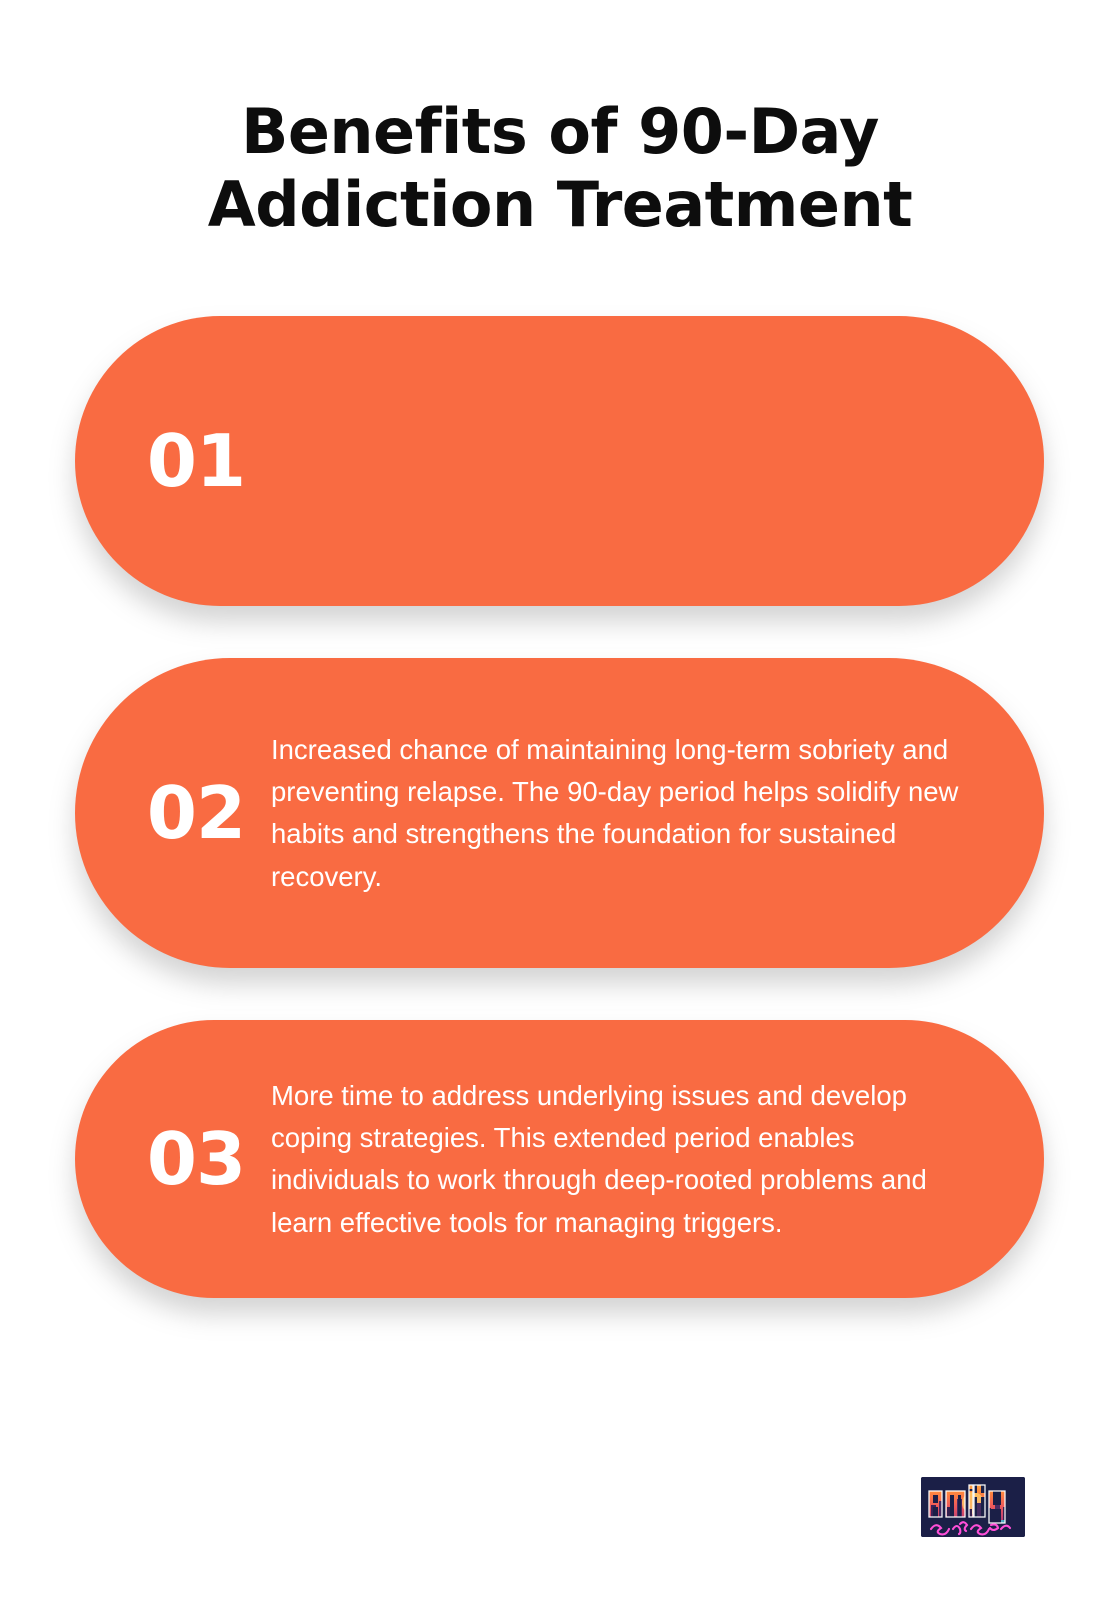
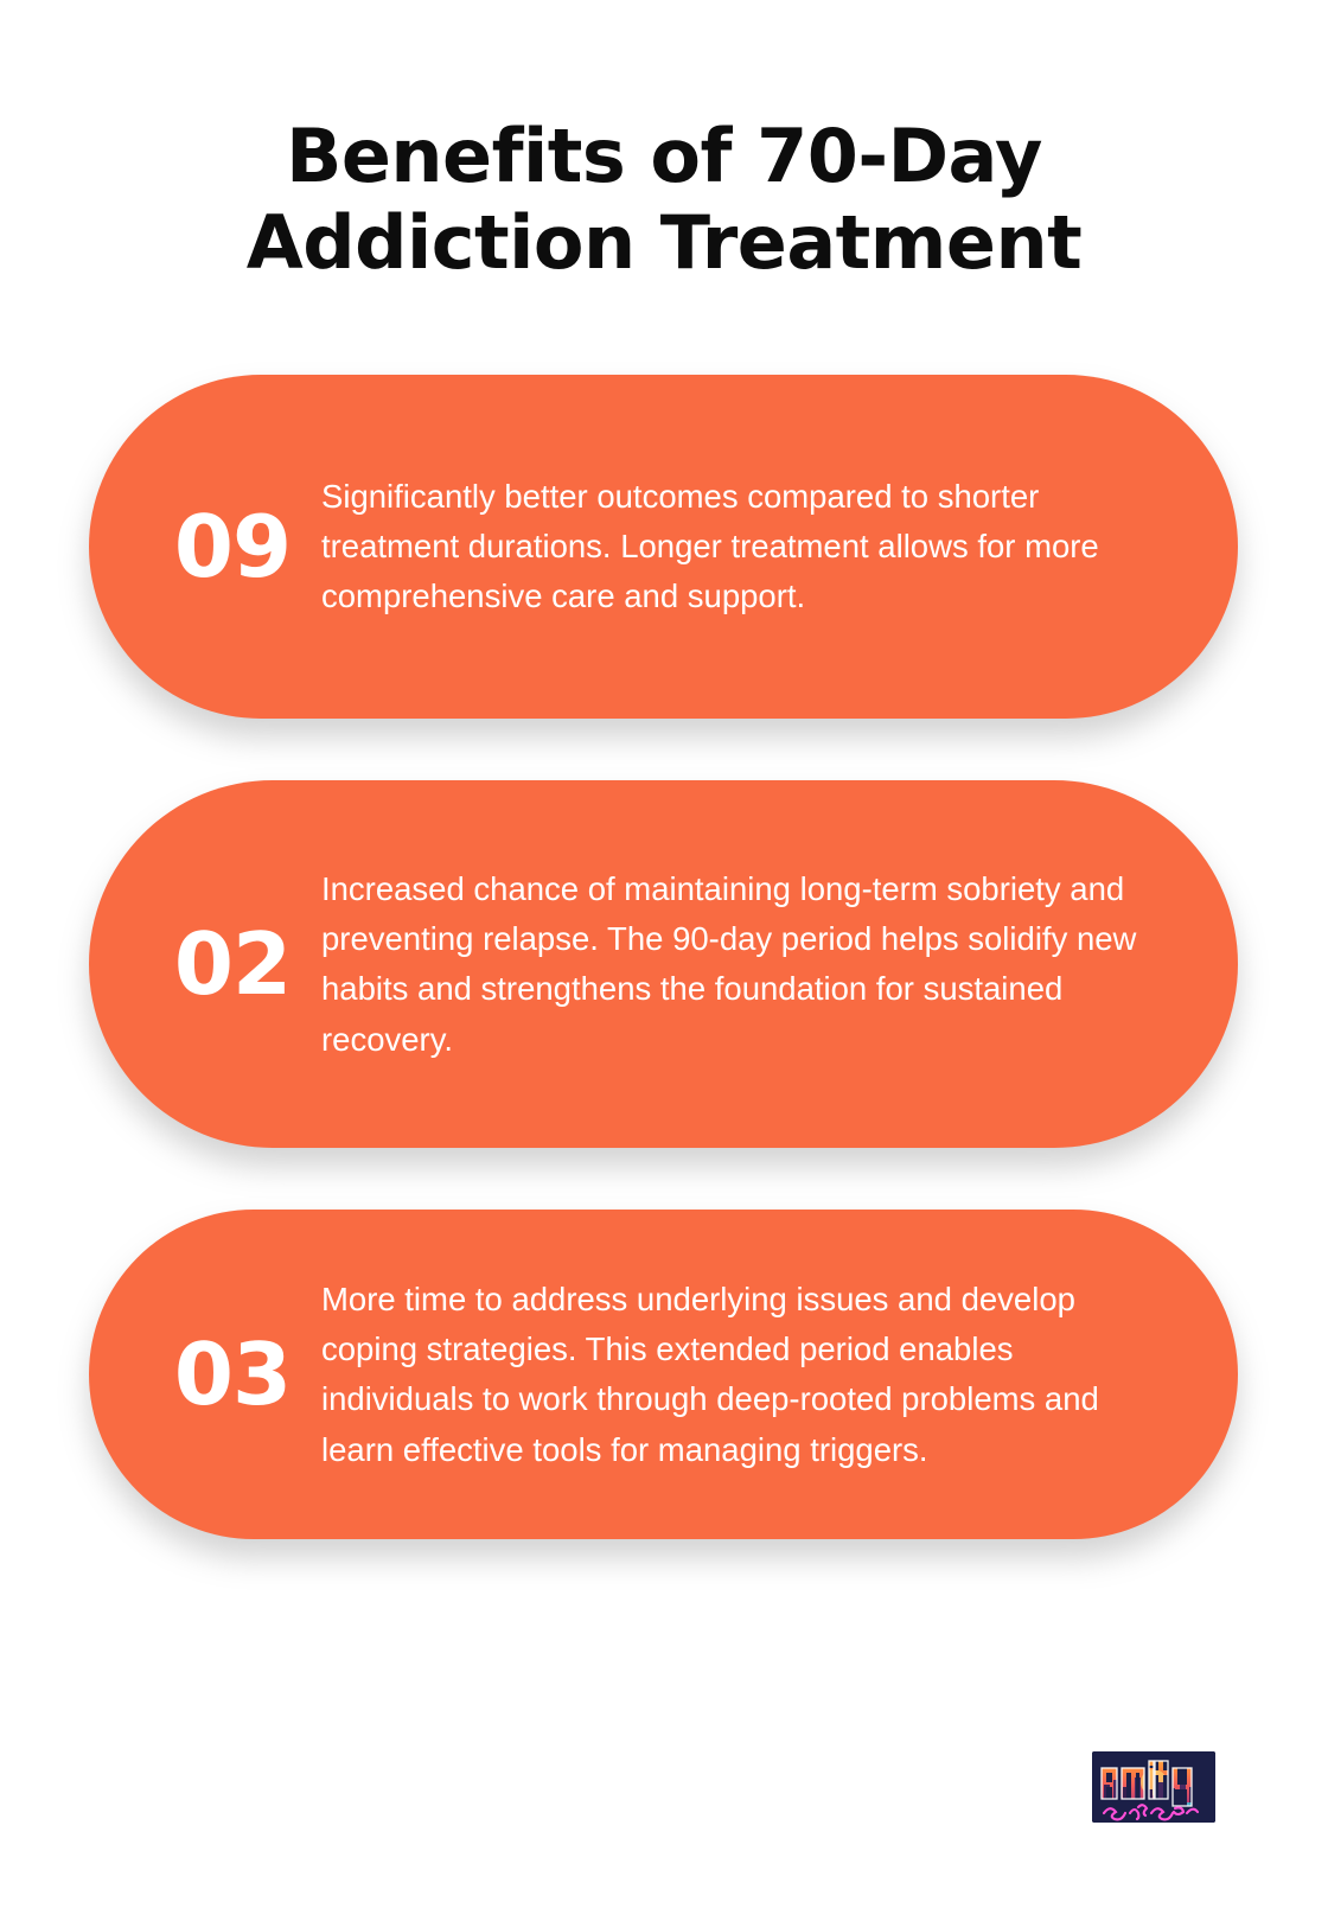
- Benefits of 90-Day Addiction Treatment
+ Benefits of 70-Day Addiction Treatment
- 01
+ 09
+ Significantly better outcomes compared to shorter treatment durations. Longer treatment allows for more comprehensive care and support.
  02
  Increased chance of maintaining long-term sobriety and preventing relapse. The 90-day period helps solidify new habits and strengthens the foundation for sustained recovery.
  03
  More time to address underlying issues and develop coping strategies. This extended period enables individuals to work through deep-rooted problems and learn effective tools for managing triggers.
